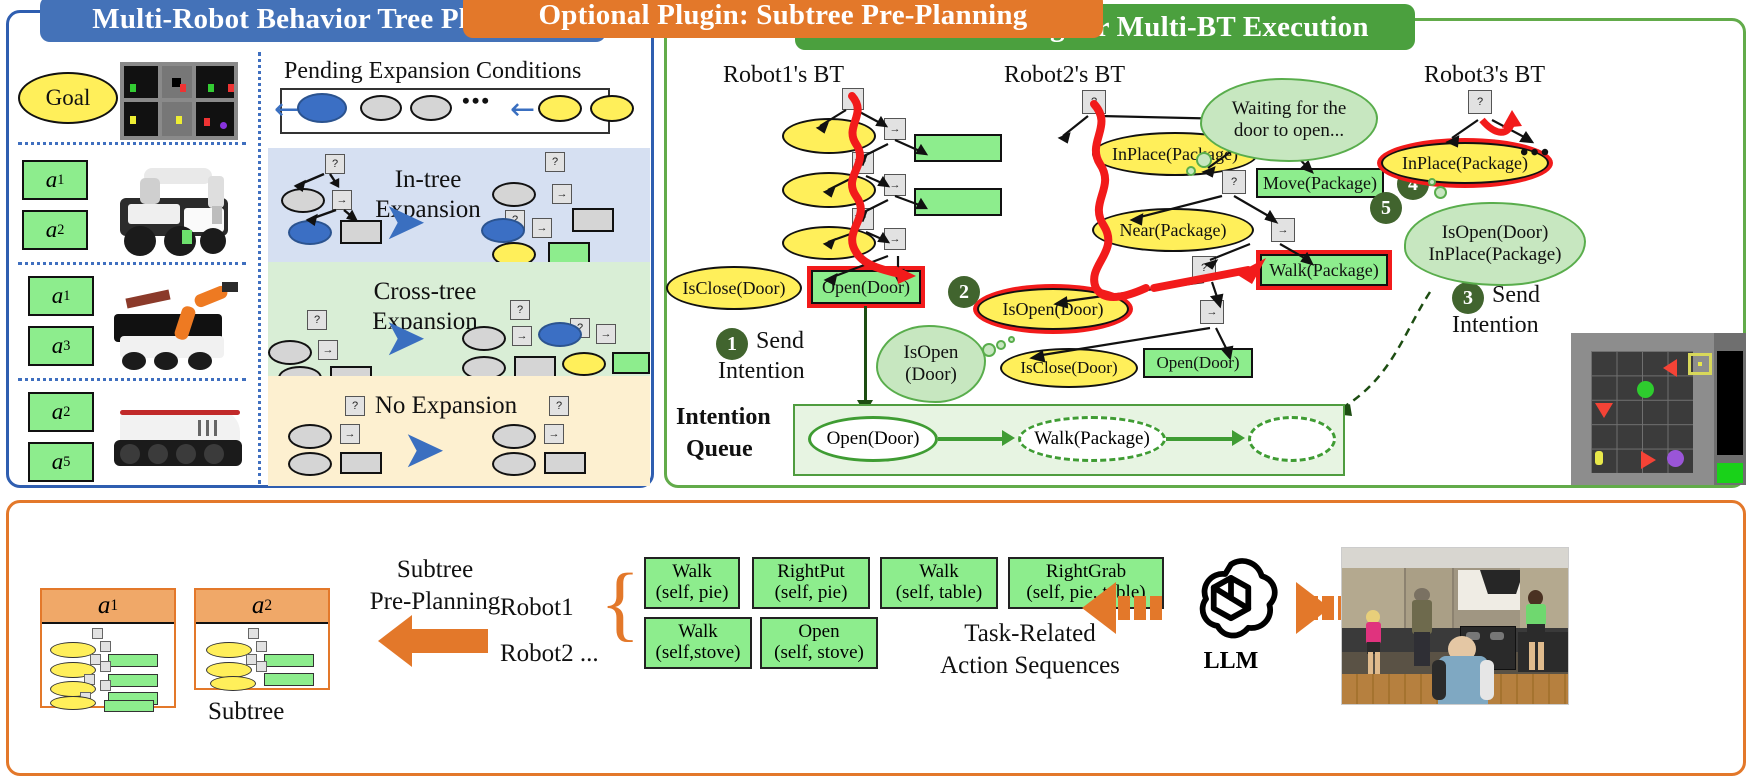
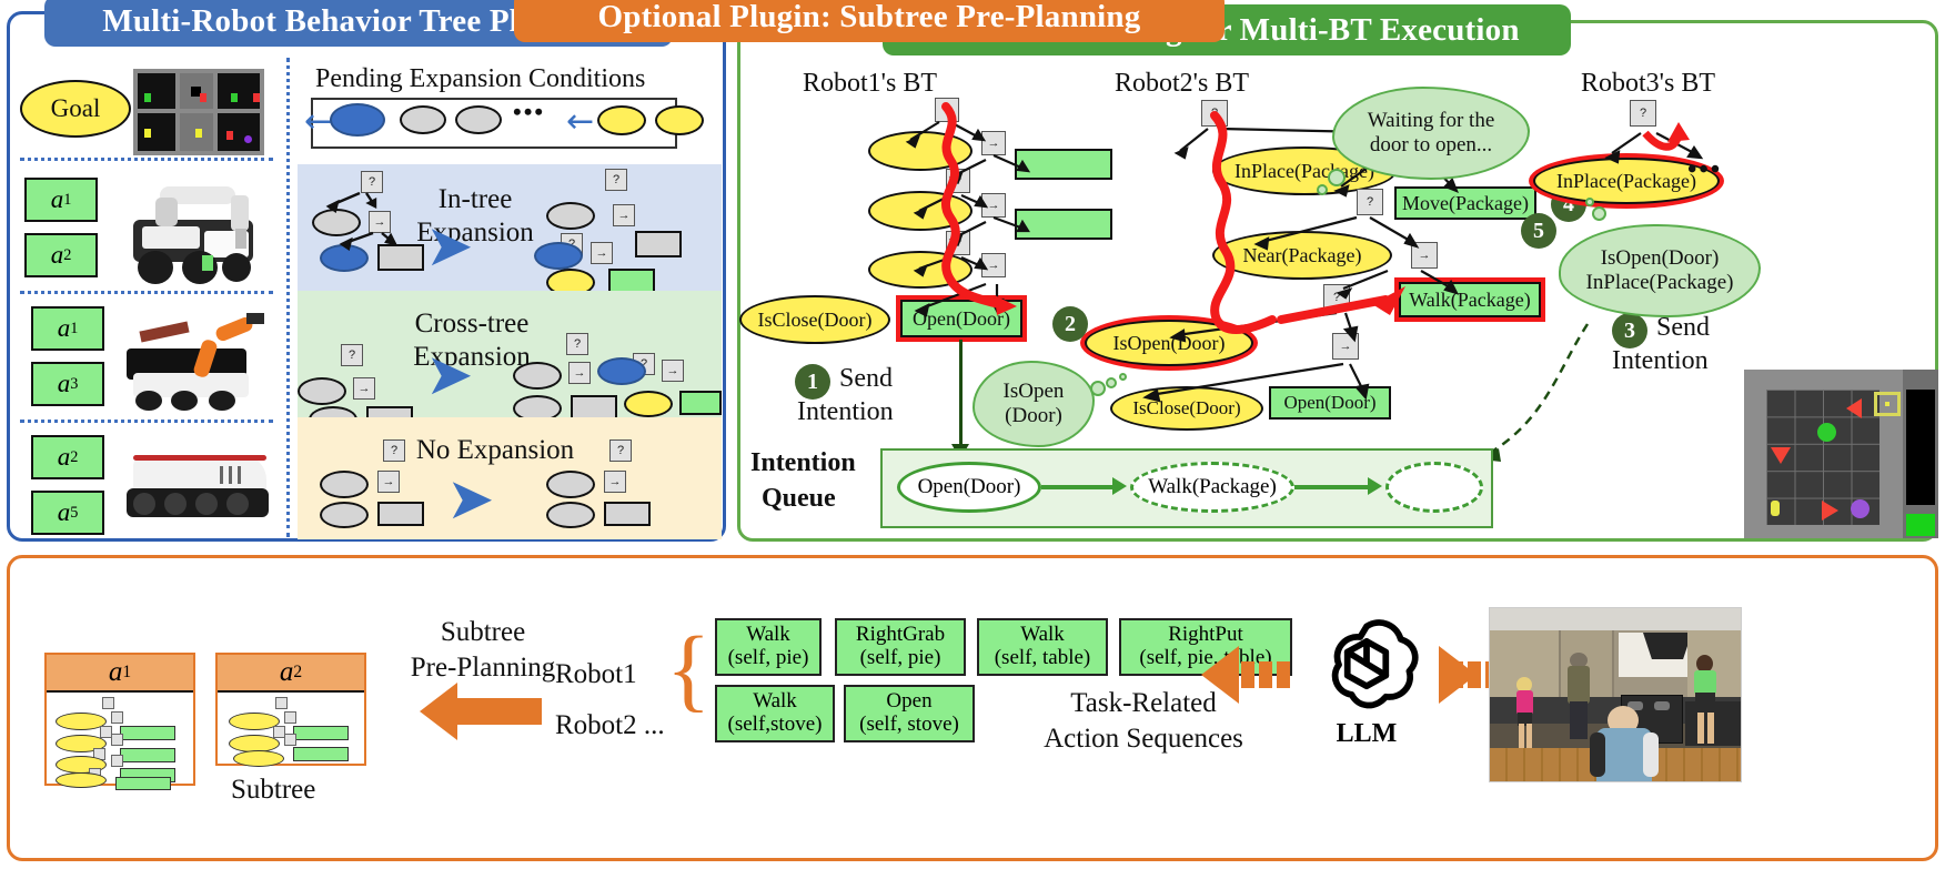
  Multi-Robot Behavior Tree P
  Goal
  a
  1
  a
  2
  a
  1
  a
  3
  a
  2
  a
  5
  Pending Expansion Conditions
  ←
  •••
  ←
  In-tree
  Expansion
  ?
  →
  ➤
  ?
  →
  →
  Cross-tree
  Expansion
  ?
  →
  ➤
  ?
  →
  ?
  →
  No Expansion
  ?
  →
  ➤
  ?
  →
  Robot1's BT
  →
  →
  →
  IsClose(Door)
  Open(Door)
  1
  Send
  Intention
  IsOpen
  (Door)
  Robot2's BT
  InPlace(Pacag
  Move(Package)
  ?
  Near(Package)
  →
  Walk(Package)
  ?
  IsOpen(Door)
  →
  IsClose(Door)
  Open(Door)
  2
  Waiting for the
  door to open...
  4
  3
  Send
  Intention
  Robot3's BT
  ?
  InPlace(Package)
  •••
  5
  IsOpen(Door)
  InPlace(Package)
  Intention
  Queue
  Open(Door)
  Walk(Package)
  Optional Plugin: Subtree Pre-Planning
  a
  1
  a
  2
  Subtree
  Subtree
  Pre-Planning
  Robot1
  Robot2 ...
  {
  Walk
  (self, pie)
- RightPut
+ RightGrab
  (self, pie)
  Walk
  (self, table)
- RightGrab
+ RightPut
  (self, pie, table)
  Walk
  (self,stove)
  Open
  (self, stove)
  Task-Related
  Action Sequences
  LLM
